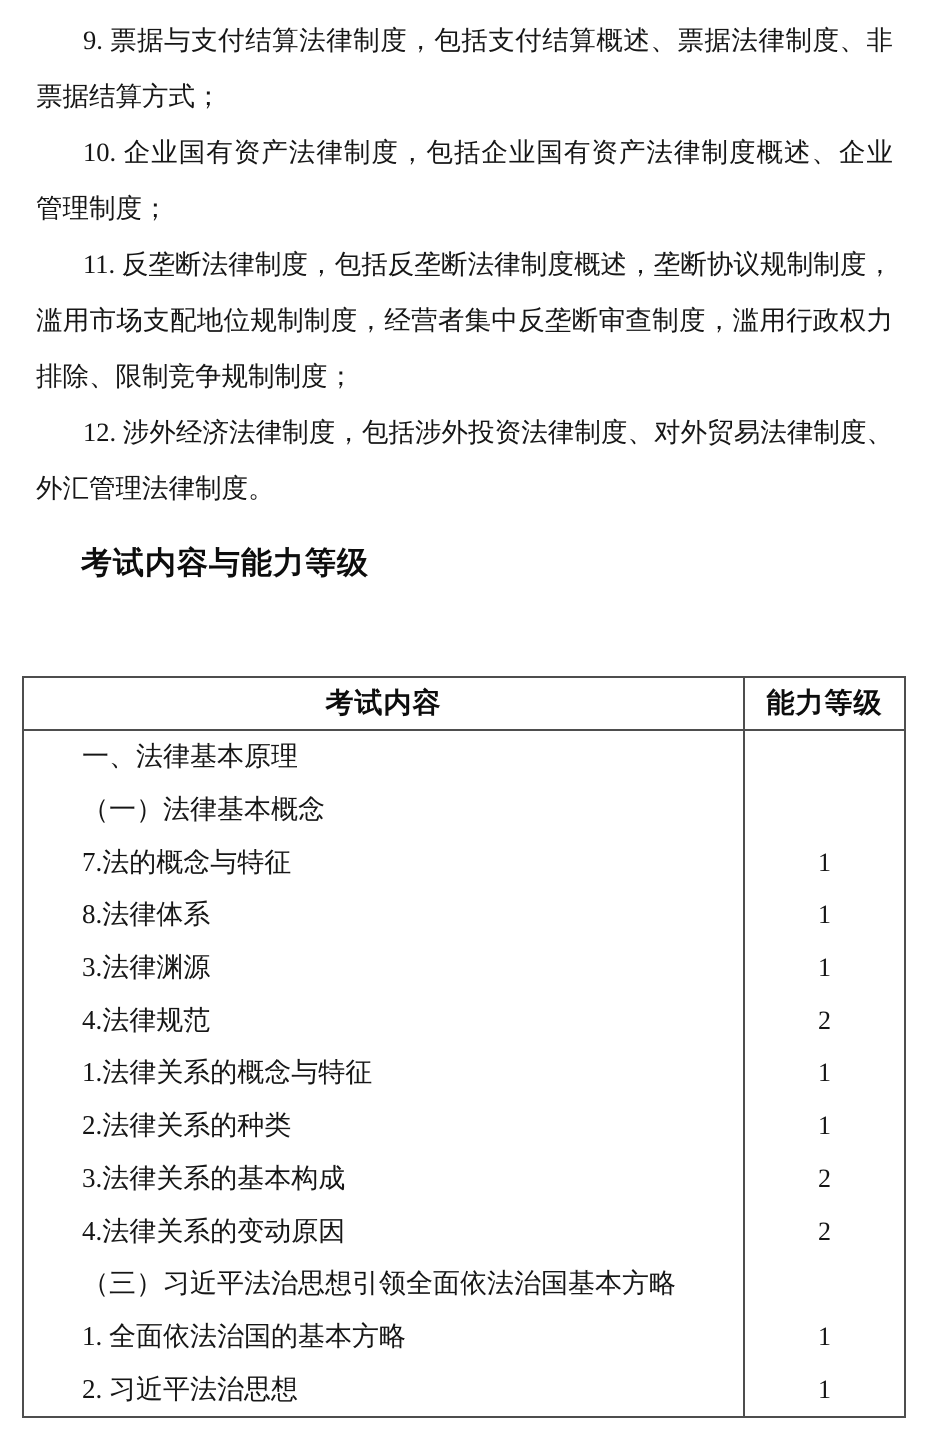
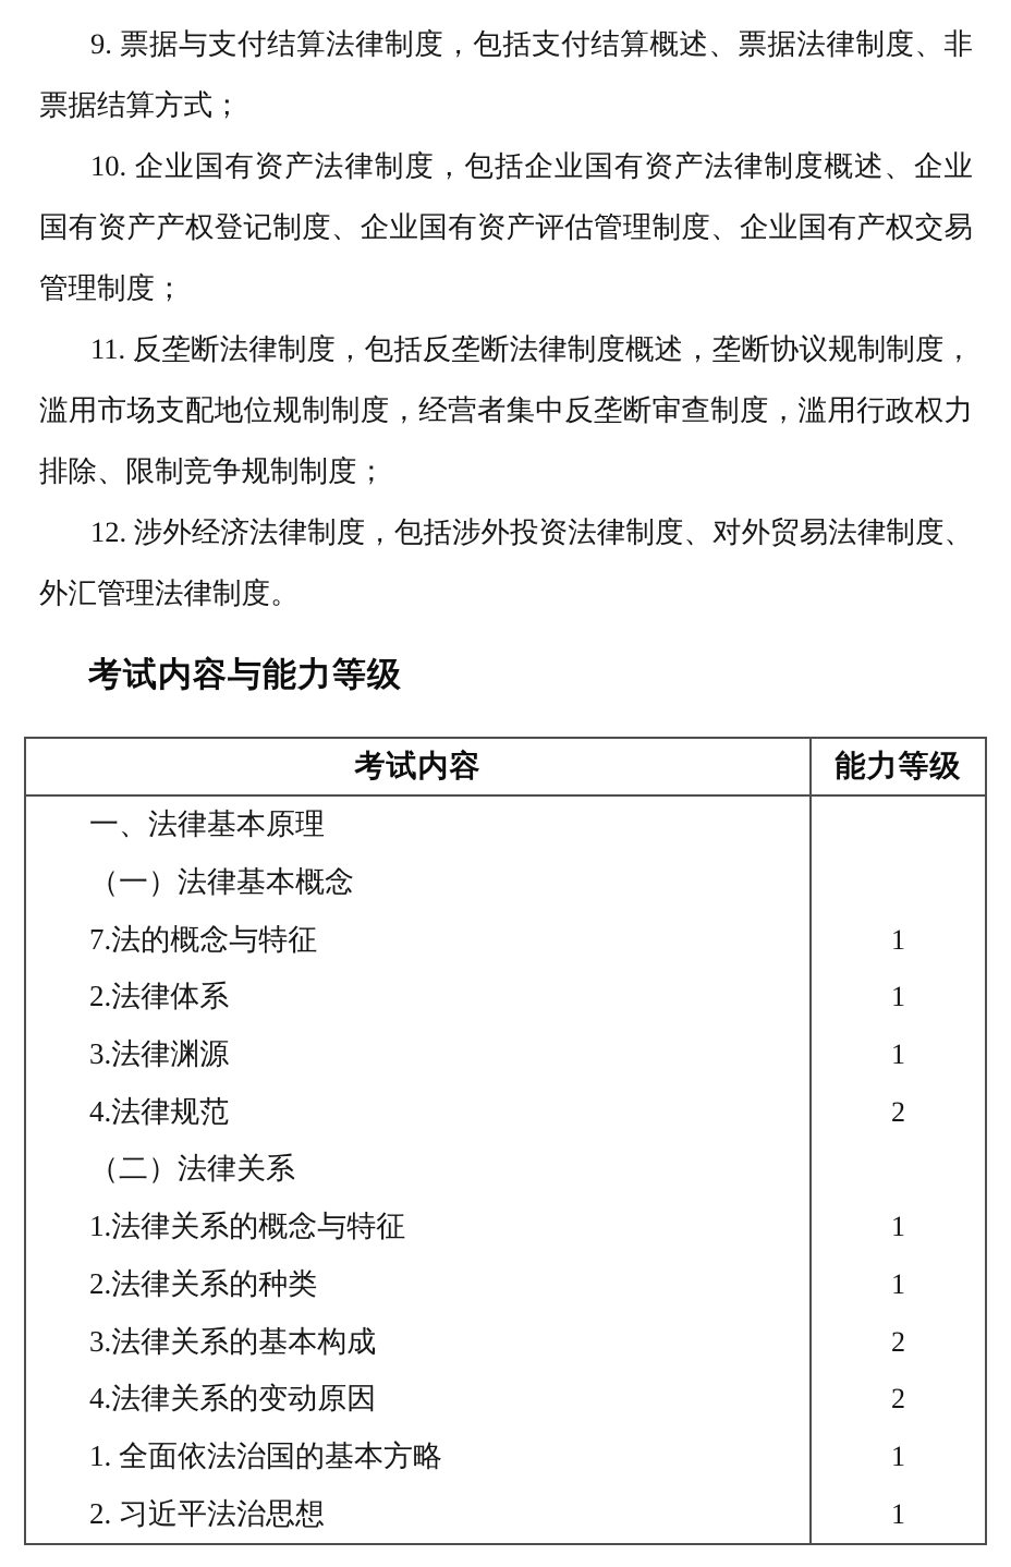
  9. 票据与支付结算法律制度，包括支付结算概述、票据法律制度、非
  票据结算方式；
  10. 企业国有资产法律制度，包括企业国有资产法律制度概述、企业
+ 国有资产产权登记制度、企业国有资产评估管理制度、企业国有产权交易
  管理制度；
  11. 反垄断法律制度，包括反垄断法律制度概述，垄断协议规制制度，
  滥用市场支配地位规制制度，经营者集中反垄断审查制度，滥用行政权力
  排除、限制竞争规制制度；
  12. 涉外经济法律制度，包括涉外投资法律制度、对外贸易法律制度、
  外汇管理法律制度。
  考试内容与能力等级
  考试内容
  能力等级
  一、法律基本原理
  （一）法律基本概念
  7.法的概念与特征
  1
- 8.法律体系
+ 2.法律体系
  1
  3.法律渊源
  1
  4.法律规范
  2
+ （二）法律关系
  1.法律关系的概念与特征
  1
  2.法律关系的种类
  1
  3.法律关系的基本构成
  2
  4.法律关系的变动原因
  2
- （三）习近平法治思想引领全面依法治国基本方略
  1. 全面依法治国的基本方略
  1
  2. 习近平法治思想
  1
